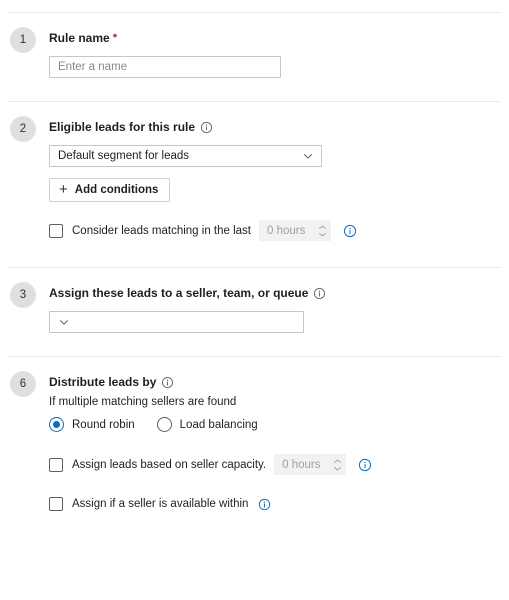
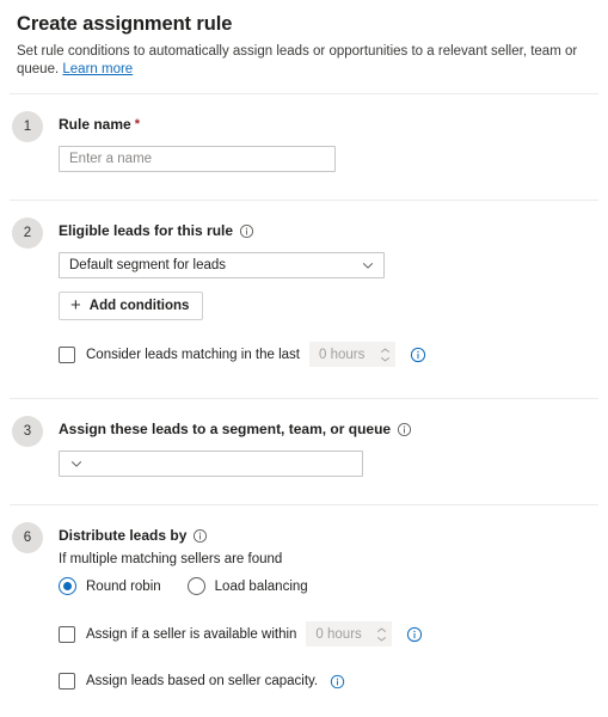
+ Create assignment rule
+ Set rule conditions to automatically assign leads or opportunities to a relevant seller, team or queue. Learn more
  1
  Rule name
  *
  Enter a name
  2
  Eligible leads for this rule
  Default segment for leads
  +
  Add conditions
  Consider leads matching in the last
  0 hours
  3
- Assign these leads to a seller, team, or queue
+ Assign these leads to a segment, team, or queue
  6
  Distribute leads by
  If multiple matching sellers are found
  Round robin
  Load balancing
- Assign leads based on seller capacity.
+ Assign if a seller is available within
  0 hours
- Assign if a seller is available within
+ Assign leads based on seller capacity.
